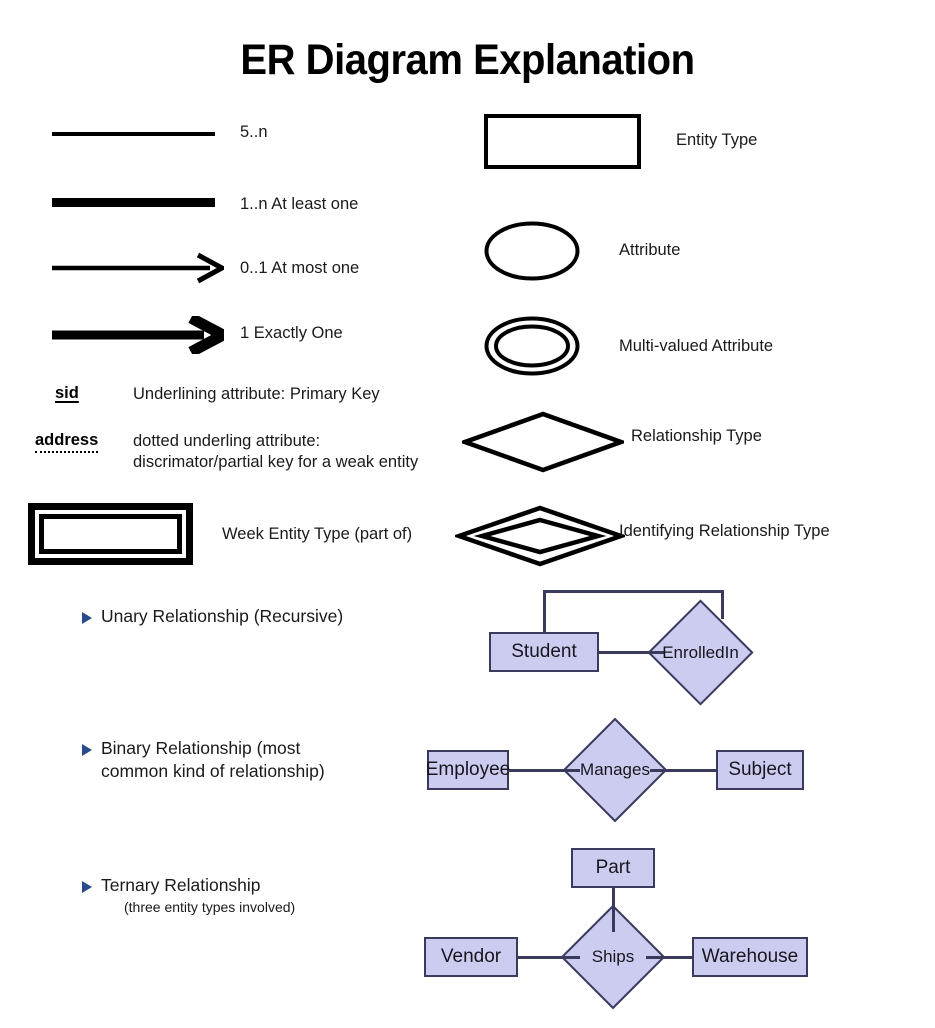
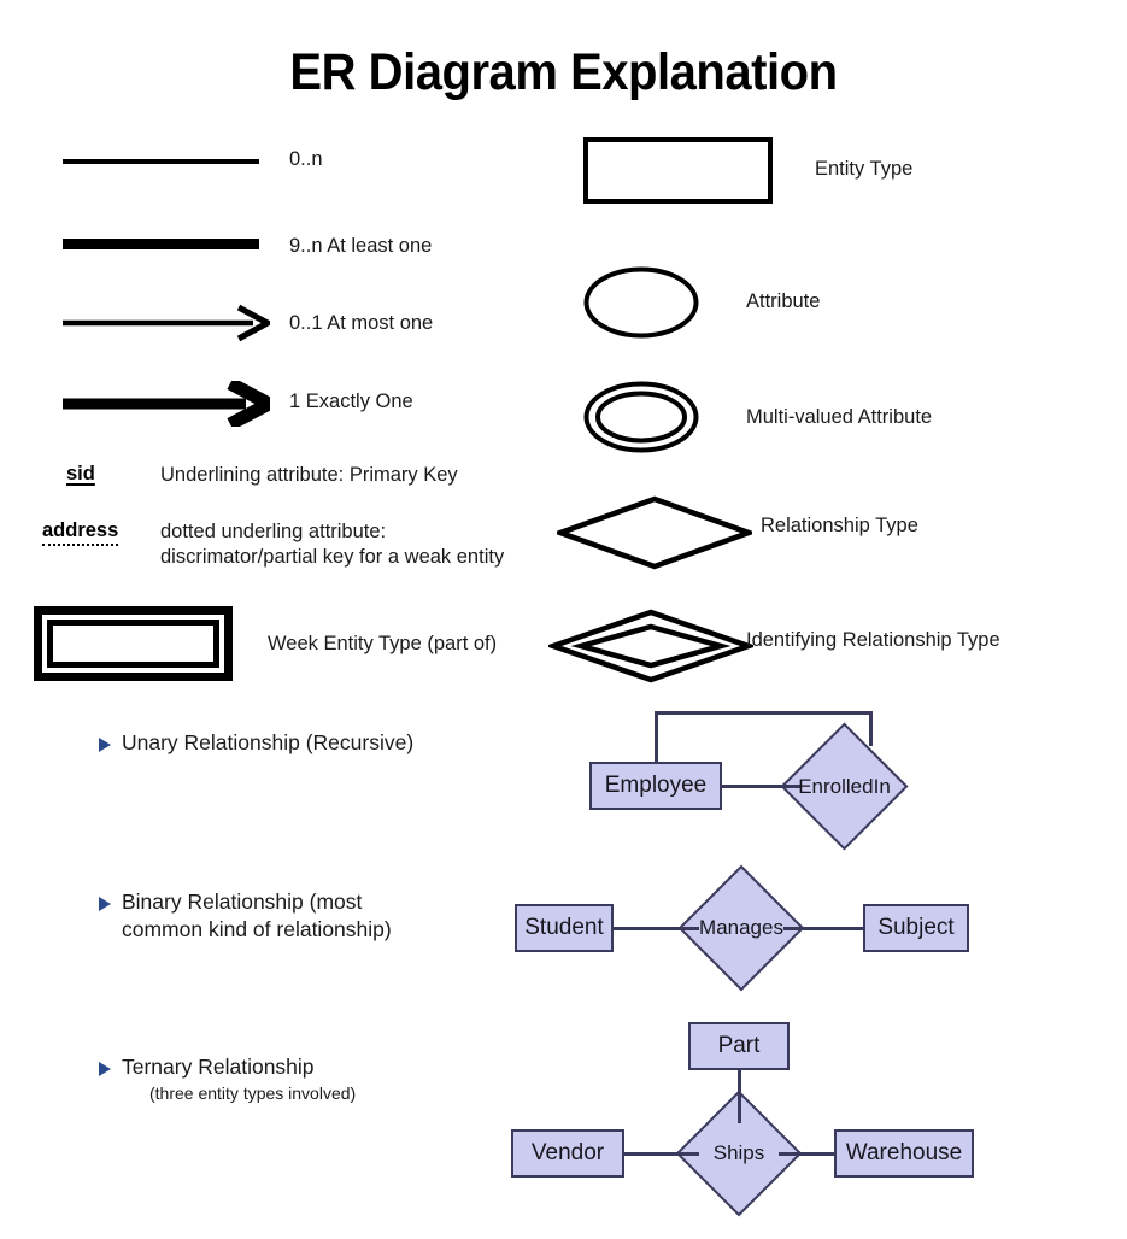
  ER Diagram Explanation
- 5..n
+ 0..n
- 1..n At least one
+ 9..n At least one
  0..1 At most one
  1 Exactly One
  sid
  Underlining attribute: Primary Key
  address
  dotted underling attribute:
  discrimator/partial key for a weak entity
  Week Entity Type (part of)
  Entity Type
  Attribute
  Multi-valued Attribute
  Relationship Type
  Identifying Relationship Type
  Unary Relationship (Recursive)
- Student
+ Employee
  EnrolledIn
  Binary Relationship (most
  common kind of relationship)
- Employee
+ Student
  Manages
  Subject
  Ternary Relationship
  (three entity types involved)
  Part
  Ships
  Vendor
  Warehouse
